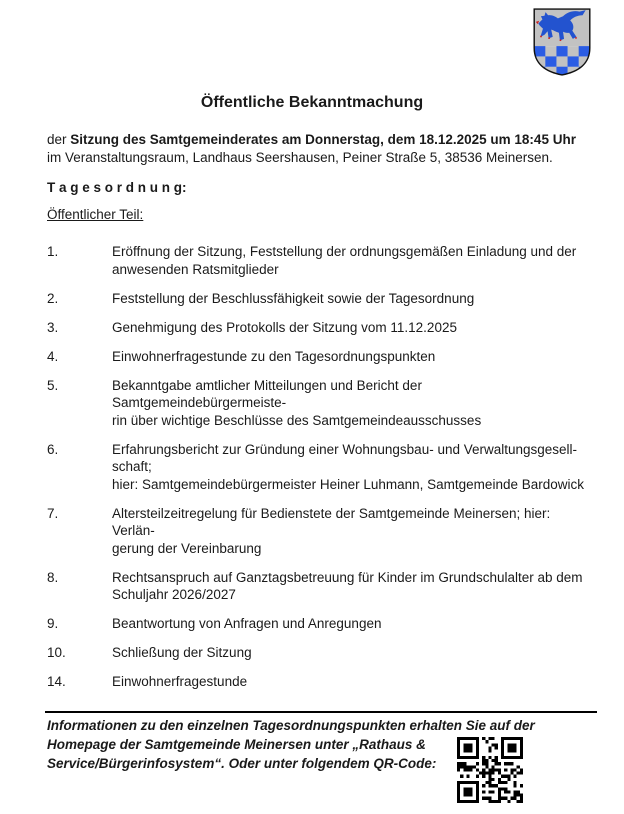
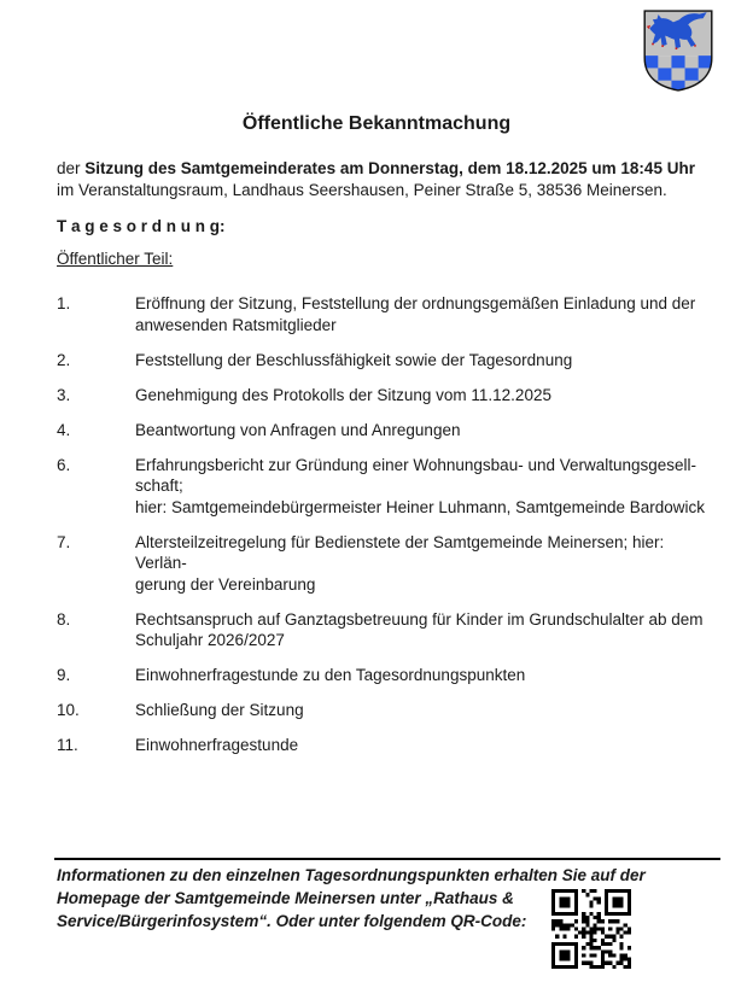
  Öffentliche Bekanntmachung
  der Sitzung des Samtgemeinderates am Donnerstag, dem 18.12.2025 um 18:45 Uhr im Veranstaltungsraum, Landhaus Seershausen, Peiner Straße 5, 38536 Meinersen.
  T a g e s o r d n u n g:
  Öffentlicher Teil:
  1.
  Eröffnung der Sitzung, Feststellung der ordnungsgemäßen Einladung und der
  anwesenden Ratsmitglieder
  2.
  Feststellung der Beschlussfähigkeit sowie der Tagesordnung
  3.
  Genehmigung des Protokolls der Sitzung vom 11.12.2025
  4.
- Einwohnerfragestunde zu den Tagesordnungspunkten
+ Beantwortung von Anfragen und Anregungen
- 5.
- Bekanntgabe amtlicher Mitteilungen und Bericht der Samtgemeindebürgermeiste-
- rin über wichtige Beschlüsse des Samtgemeindeausschusses
  6.
  Erfahrungsbericht zur Gründung einer Wohnungsbau- und Verwaltungsgesell-
  schaft;
  hier: Samtgemeindebürgermeister Heiner Luhmann, Samtgemeinde Bardowick
  7.
  Altersteilzeitregelung für Bedienstete der Samtgemeinde Meinersen; hier: Verlän-
  gerung der Vereinbarung
  8.
  Rechtsanspruch auf Ganztagsbetreuung für Kinder im Grundschulalter ab dem
  Schuljahr 2026/2027
  9.
- Beantwortung von Anfragen und Anregungen
+ Einwohnerfragestunde zu den Tagesordnungspunkten
  10.
  Schließung der Sitzung
- 14.
+ 11.
  Einwohnerfragestunde
  Informationen zu den einzelnen Tagesordnungspunkten erhalten Sie auf der
  Homepage der Samtgemeinde Meinersen unter „Rathaus &
  Service/Bürgerinfosystem“. Oder unter folgendem QR-Code:
